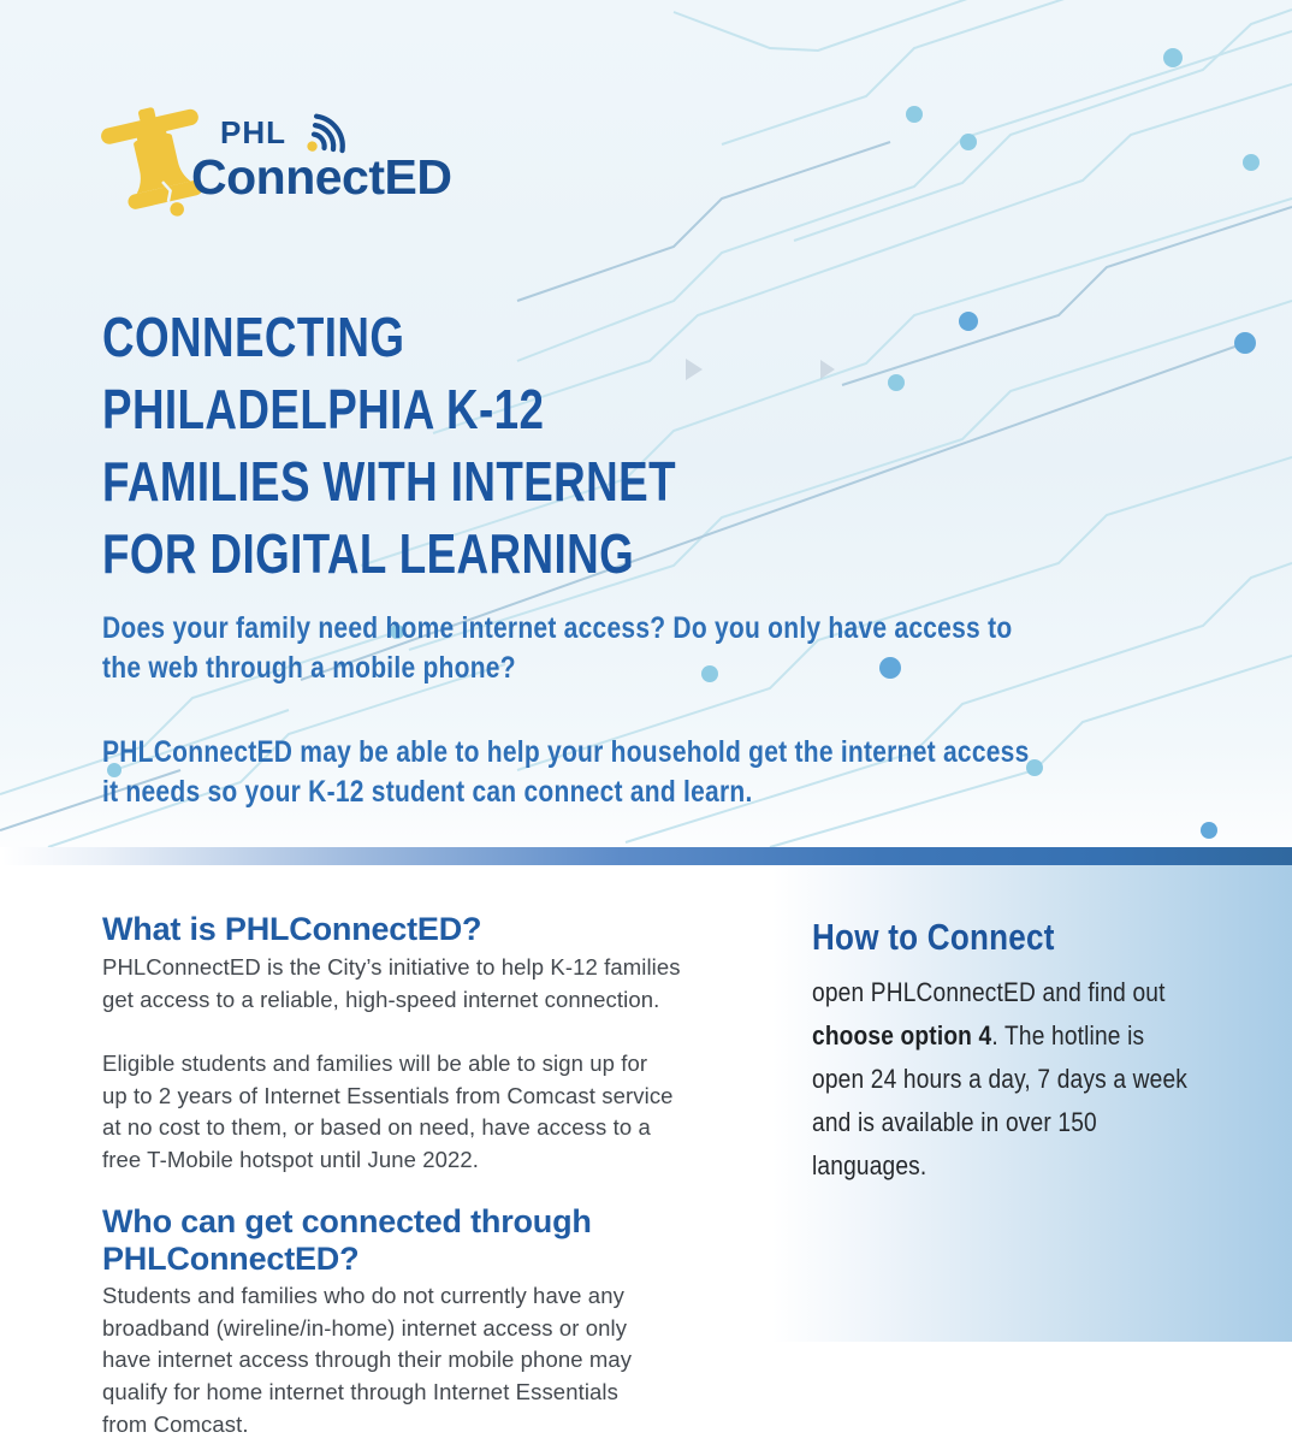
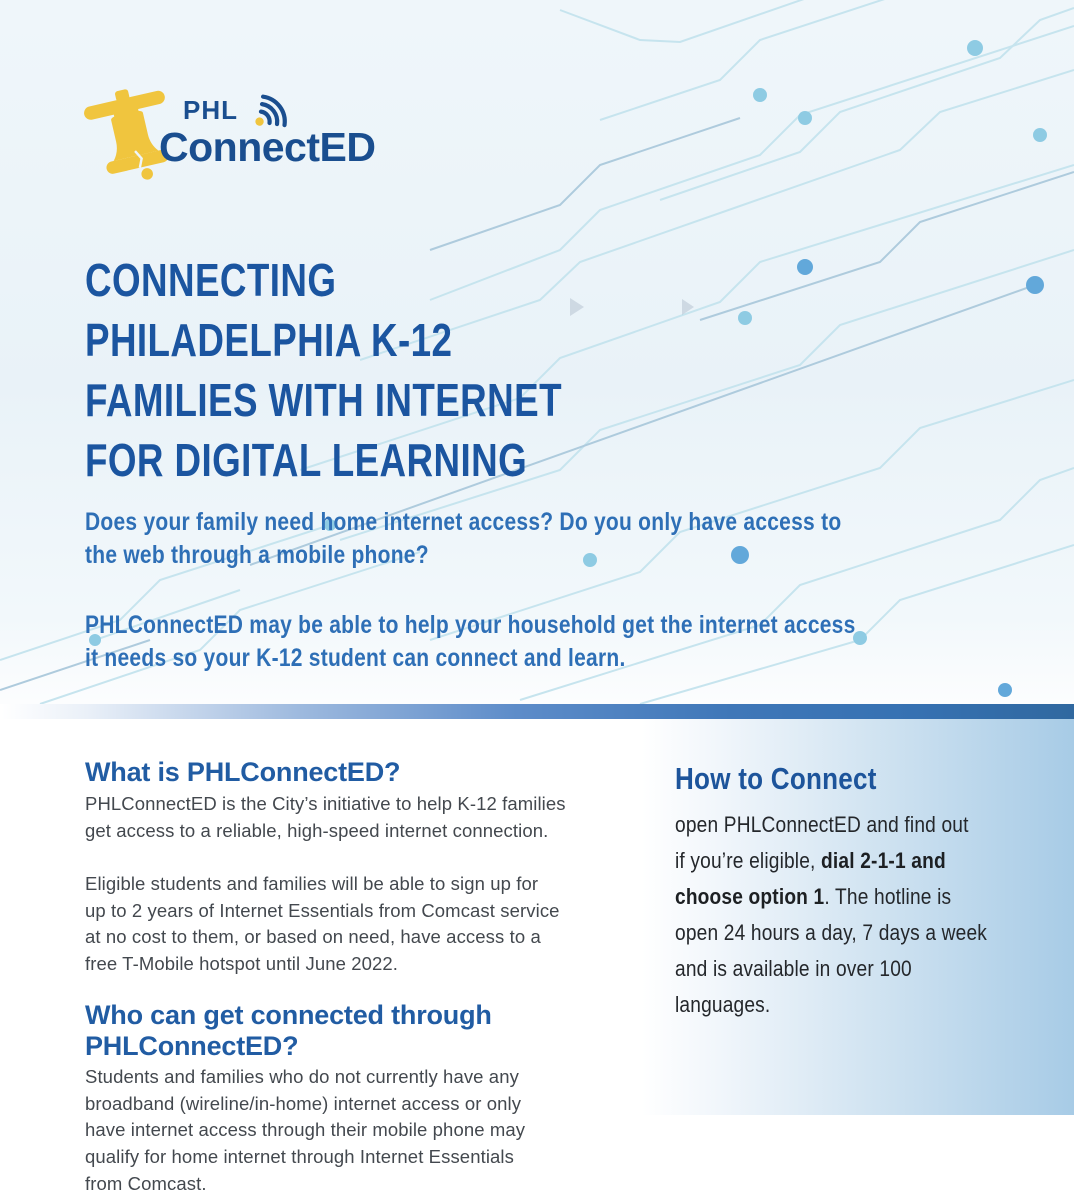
  PHL
  ConnectED
  CONNECTING
  PHILADELPHIA K-12
  FAMILIES WITH INTERNET
  FOR DIGITAL LEARNING
  Does your family need home internet access? Do you only have access to
  the web through a mobile phone?
  PHLConnectED may be able to help your household get the internet access
  it needs so your K-12 student can connect and learn.
  What is PHLConnectED?
  PHLConnectED is the City’s initiative to help K-12 families
  get access to a reliable, high-speed internet connection.
  Eligible students and families will be able to sign up for
  up to 2 years of Internet Essentials from Comcast service
  at no cost to them, or based on need, have access to a
  free T-Mobile hotspot until June 2022.
  Who can get connected through
  PHLConnectED?
  Students and families who do not currently have any
  broadband (wireline/in-home) internet access or only
  have internet access through their mobile phone may
  qualify for home internet through Internet Essentials
  from Comcast.
  How to Connect
  open PHLConnectED and find out
+ if you’re eligible, dial 2-1-1 and
- choose option 4. The hotline is
+ choose option 1. The hotline is
  open 24 hours a day, 7 days a week
- and is available in over 150
+ and is available in over 100
  languages.
